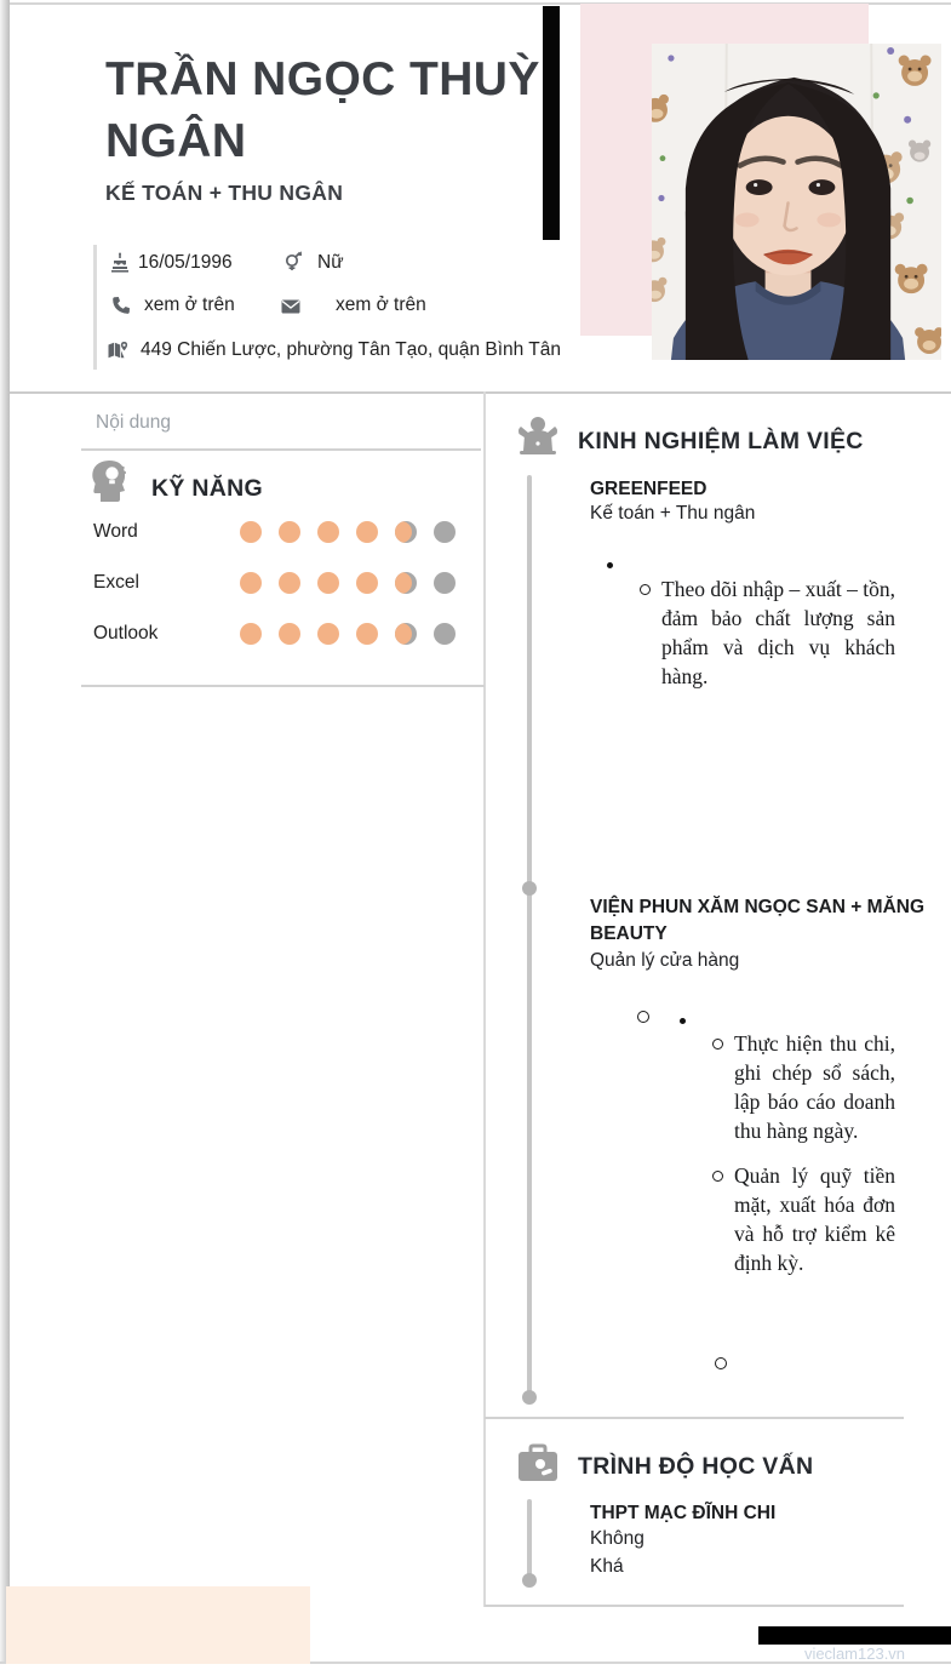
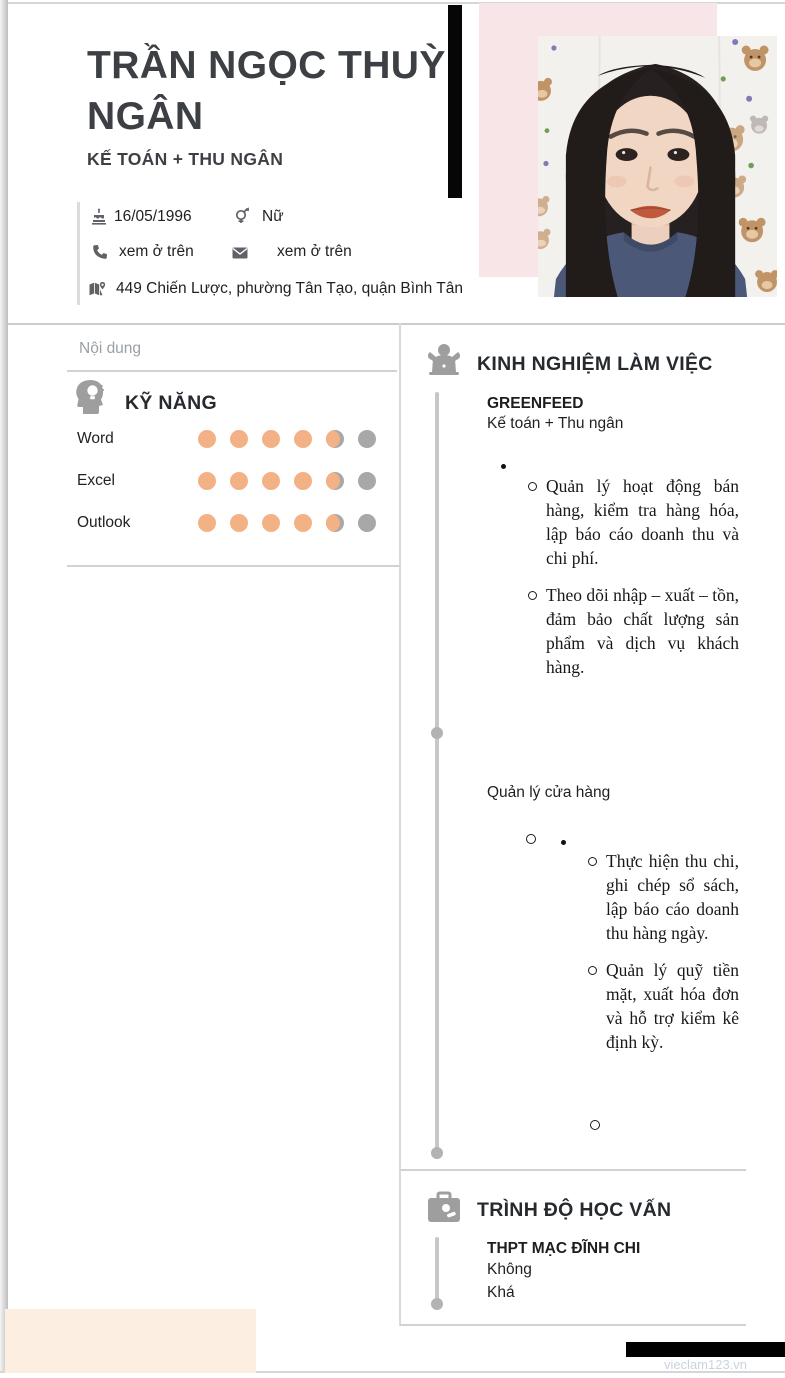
  TRẦN NGỌC THUỲ NGÂN
  KẾ TOÁN + THU NGÂN
  16/05/1996
  Nữ
  xem ở trên
  xem ở trên
  449 Chiến Lược, phường Tân Tạo, quận Bình Tân
  Nội dung
  KỸ NĂNG
  Word
  Excel
  Outlook
  KINH NGHIỆM LÀM VIỆC
  GREENFEED
  Kế toán + Thu ngân
+ Quản lý hoạt động bán hàng, kiểm tra hàng hóa, lập báo cáo doanh thu và chi phí.
  Theo dõi nhập – xuất – tồn, đảm bảo chất lượng sản phẩm và dịch vụ khách hàng.
- VIỆN PHUN XĂM NGỌC SAN + MĂNG BEAUTY
  Quản lý cửa hàng
  Thực hiện thu chi, ghi chép sổ sách, lập báo cáo doanh thu hàng ngày.
  Quản lý quỹ tiền mặt, xuất hóa đơn và hỗ trợ kiểm kê định kỳ.
  TRÌNH ĐỘ HỌC VẤN
  THPT MẠC ĐĨNH CHI
  Không
  Khá
  vieclam123.vn
